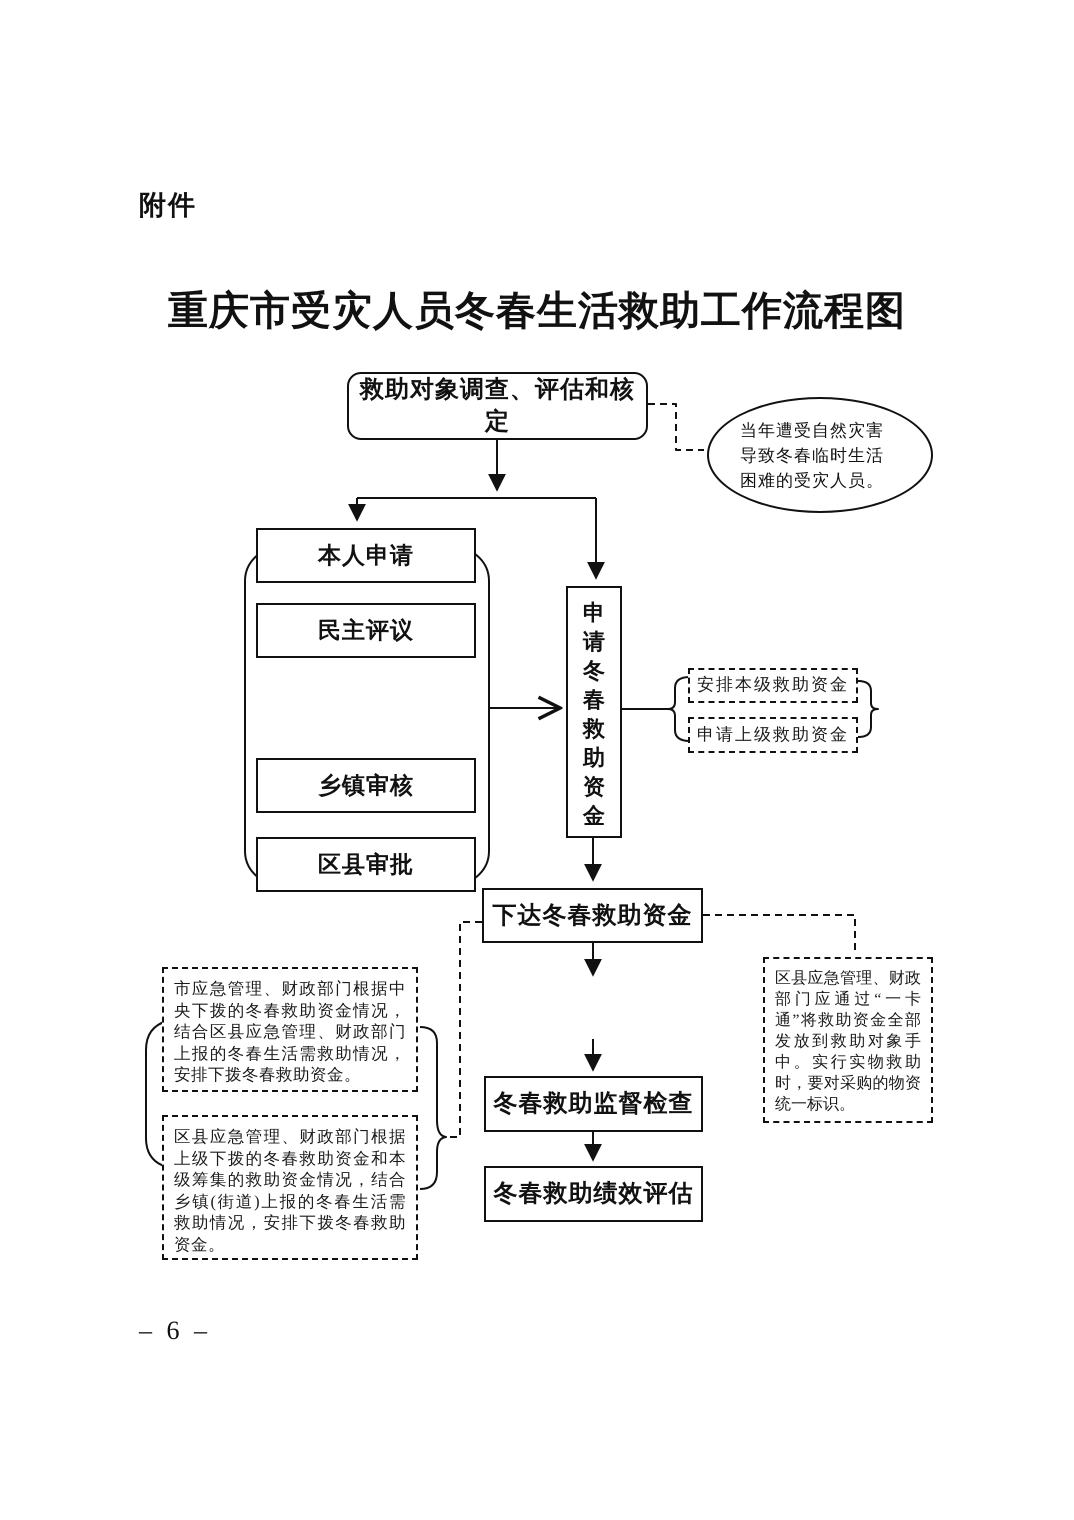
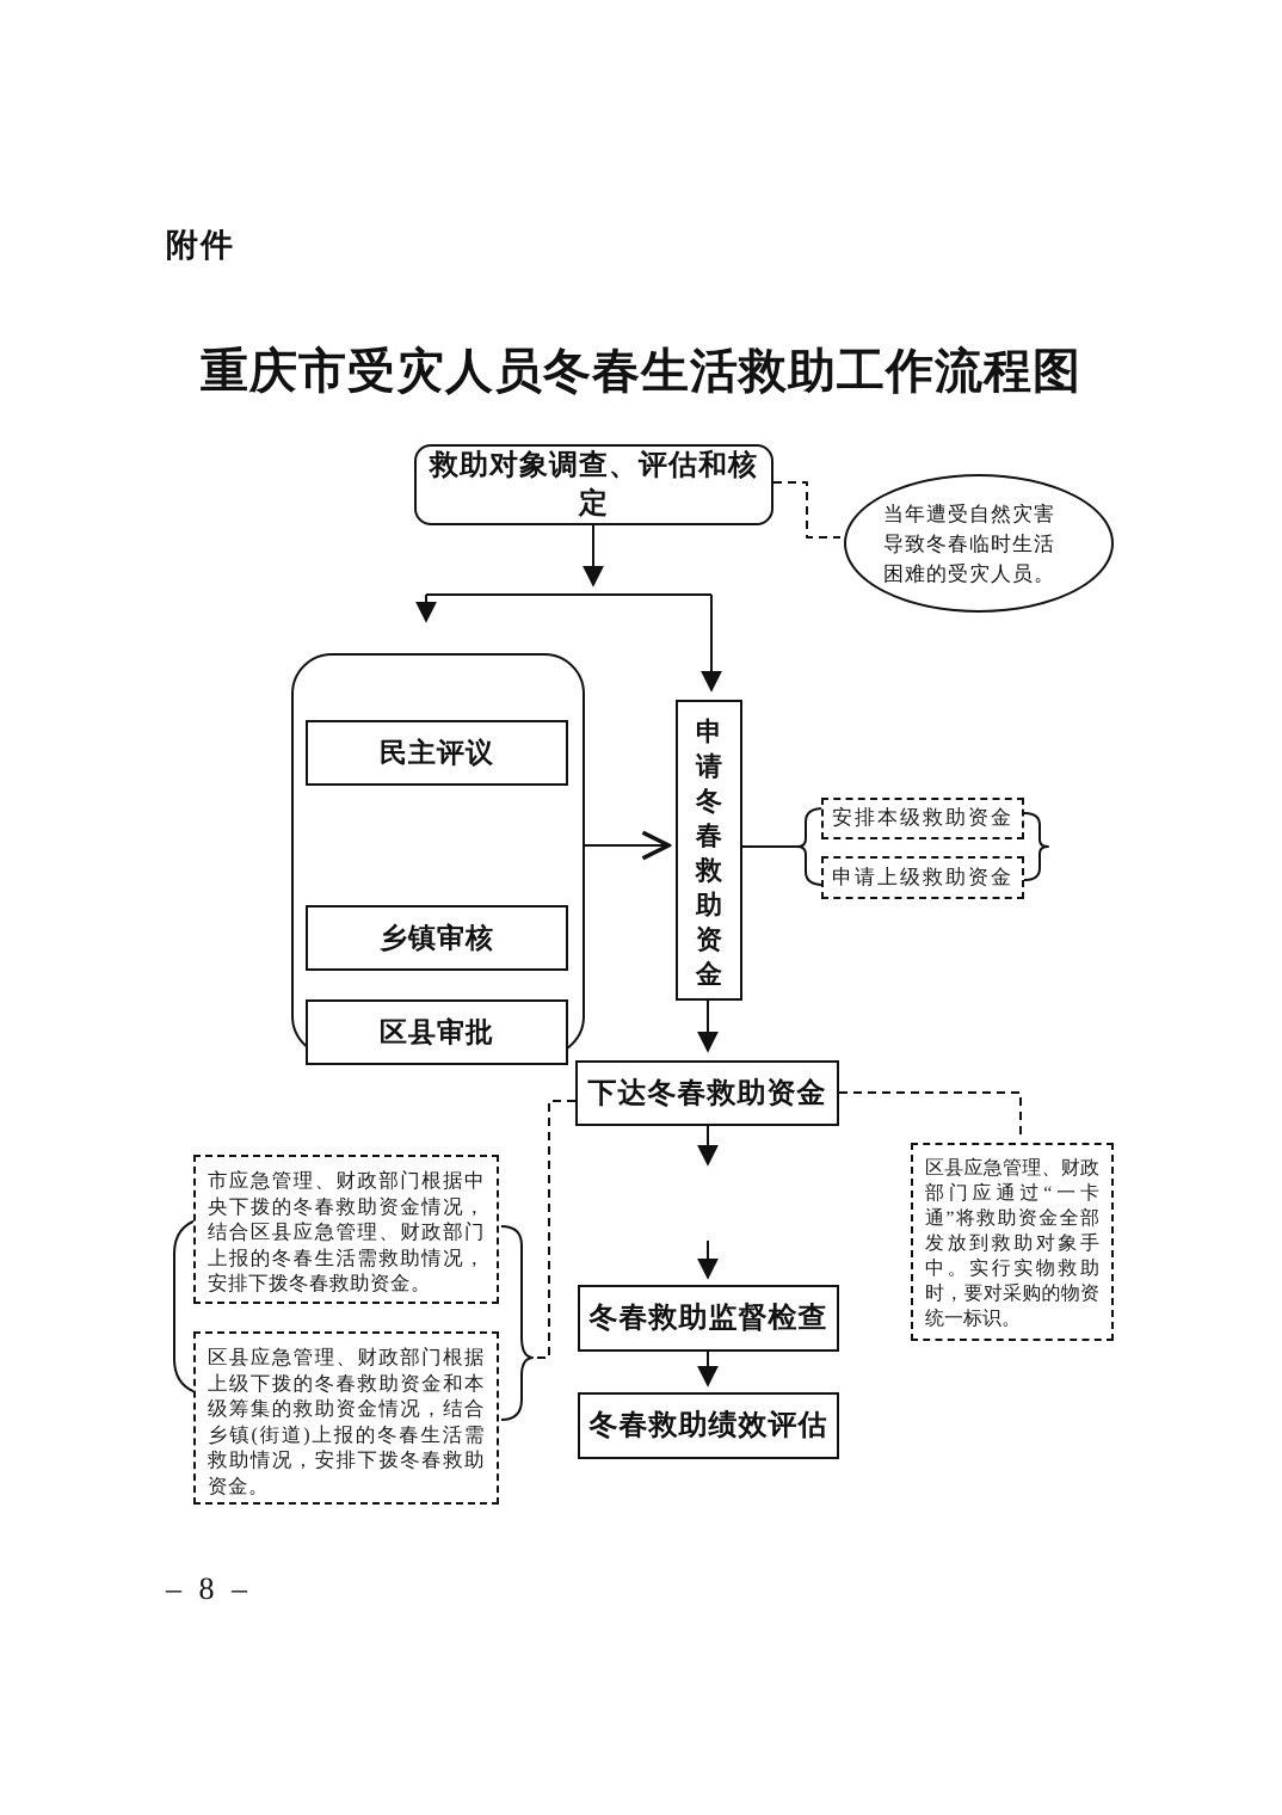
  附件
  重庆市受灾人员冬春生活救助工作流程图
  救助对象调查、评估和核定
  当年遭受自然灾害导致冬春临时生活困难的受灾人员。
- 本人申请
  民主评议
  乡镇审核
  区县审批
  申请冬春救助资金
  安排本级救助资金
  申请上级救助资金
  下达冬春救助资金
  冬春救助监督检查
  冬春救助绩效评估
  市应急管理、财政部门根据中央下拨的冬春救助资金情况，结合区县应急管理、财政部门上报的冬春生活需救助情况，安排下拨冬春救助资金。
  区县应急管理、财政部门根据上级下拨的冬春救助资金和本级筹集的救助资金情况，结合乡镇(街道)上报的冬春生活需救助情况，安排下拨冬春救助资金。
  区县应急管理、财政部门应通过“一卡通”将救助资金全部发放到救助对象手中。实行实物救助时，要对采购的物资统一标识。
- – 6 –
+ – 8 –
